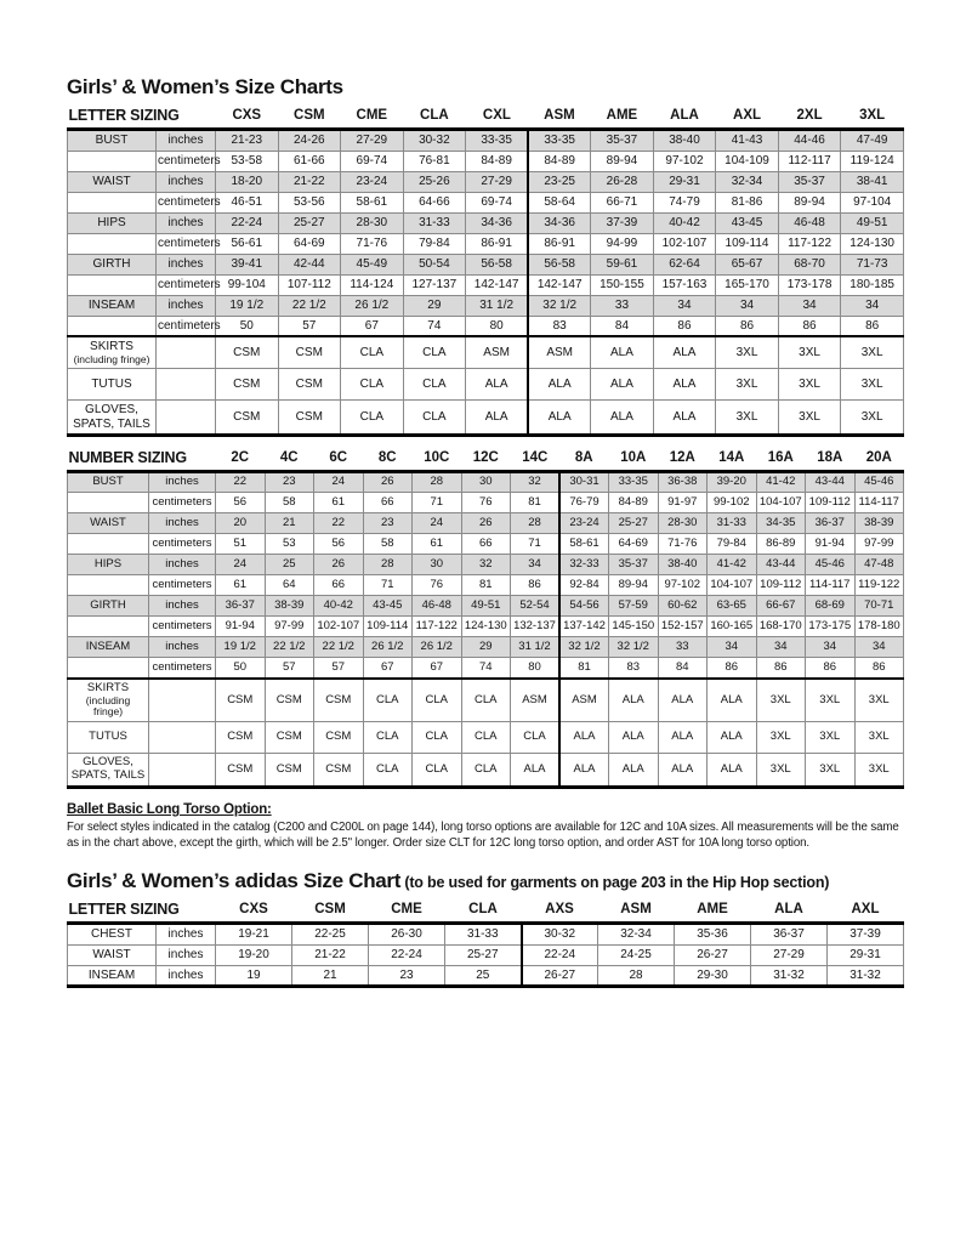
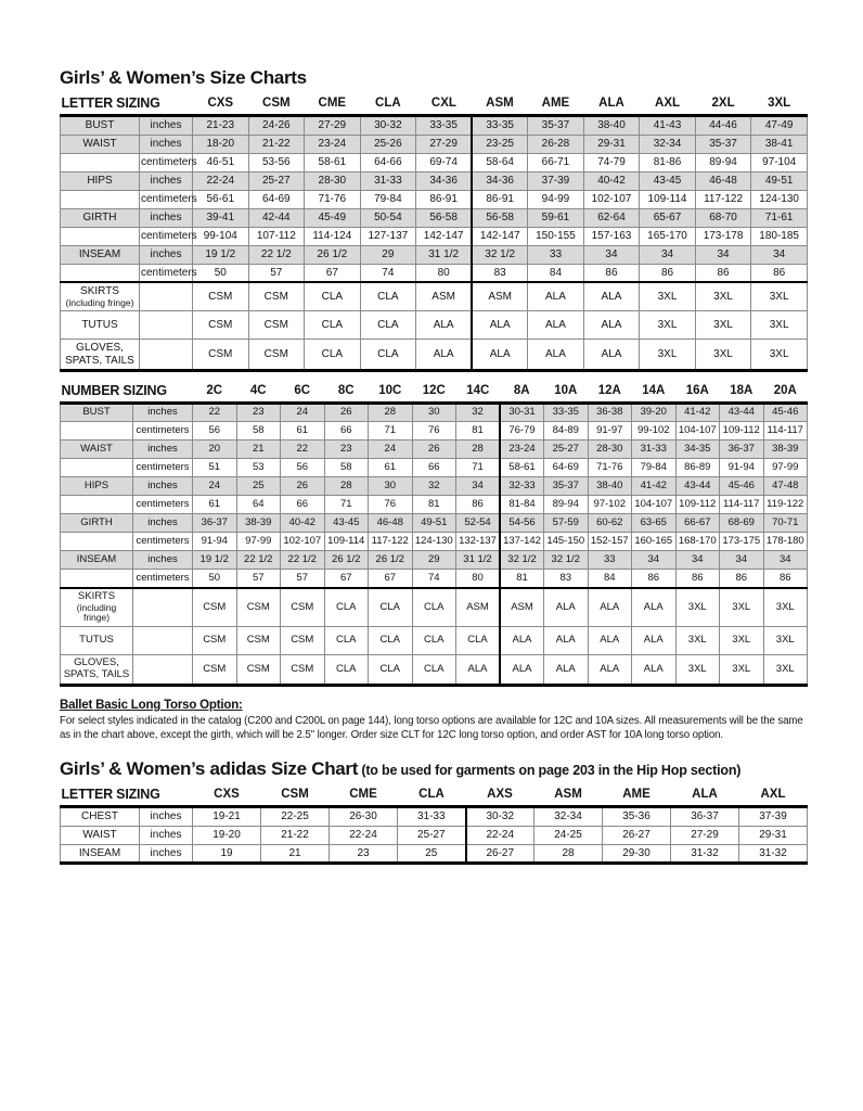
  Girls’ & Women’s Size Charts
  LETTER SIZING	CXS	CSM	CME	CLA	CXL	ASM	AME	ALA	AXL	2XL	3XL
  BUST	inches	21-23	24-26	27-29	30-32	33-35	33-35	35-37	38-40	41-43	44-46	47-49
- 	centimeters	53-58	61-66	69-74	76-81	84-89	84-89	89-94	97-102	104-109	112-117	119-124
  WAIST	inches	18-20	21-22	23-24	25-26	27-29	23-25	26-28	29-31	32-34	35-37	38-41
  	centimeters	46-51	53-56	58-61	64-66	69-74	58-64	66-71	74-79	81-86	89-94	97-104
  HIPS	inches	22-24	25-27	28-30	31-33	34-36	34-36	37-39	40-42	43-45	46-48	49-51
  	centimeters	56-61	64-69	71-76	79-84	86-91	86-91	94-99	102-107	109-114	117-122	124-130
- GIRTH	inches	39-41	42-44	45-49	50-54	56-58	56-58	59-61	62-64	65-67	68-70	71-73
+ GIRTH	inches	39-41	42-44	45-49	50-54	56-58	56-58	59-61	62-64	65-67	68-70	71-61
  	centimeters	99-104	107-112	114-124	127-137	142-147	142-147	150-155	157-163	165-170	173-178	180-185
  INSEAM	inches	19 1/2	22 1/2	26 1/2	29	31 1/2	32 1/2	33	34	34	34	34
  	centimeters	50	57	67	74	80	83	84	86	86	86	86
  SKIRTS(including fringe)		CSM	CSM	CLA	CLA	ASM	ASM	ALA	ALA	3XL	3XL	3XL
  TUTUS		CSM	CSM	CLA	CLA	ALA	ALA	ALA	ALA	3XL	3XL	3XL
  GLOVES, SPATS, TAILS		CSM	CSM	CLA	CLA	ALA	ALA	ALA	ALA	3XL	3XL	3XL
  NUMBER SIZING	2C	4C	6C	8C	10C	12C	14C	8A	10A	12A	14A	16A	18A	20A
  BUST	inches	22	23	24	26	28	30	32	30-31	33-35	36-38	39-20	41-42	43-44	45-46
  	centimeters	56	58	61	66	71	76	81	76-79	84-89	91-97	99-102	104-107	109-112	114-117
  WAIST	inches	20	21	22	23	24	26	28	23-24	25-27	28-30	31-33	34-35	36-37	38-39
  	centimeters	51	53	56	58	61	66	71	58-61	64-69	71-76	79-84	86-89	91-94	97-99
  HIPS	inches	24	25	26	28	30	32	34	32-33	35-37	38-40	41-42	43-44	45-46	47-48
- 	centimeters	61	64	66	71	76	81	86	92-84	89-94	97-102	104-107	109-112	114-117	119-122
+ 	centimeters	61	64	66	71	76	81	86	81-84	89-94	97-102	104-107	109-112	114-117	119-122
  GIRTH	inches	36-37	38-39	40-42	43-45	46-48	49-51	52-54	54-56	57-59	60-62	63-65	66-67	68-69	70-71
  	centimeters	91-94	97-99	102-107	109-114	117-122	124-130	132-137	137-142	145-150	152-157	160-165	168-170	173-175	178-180
  INSEAM	inches	19 1/2	22 1/2	22 1/2	26 1/2	26 1/2	29	31 1/2	32 1/2	32 1/2	33	34	34	34	34
  	centimeters	50	57	57	67	67	74	80	81	83	84	86	86	86	86
  SKIRTS(including fringe)		CSM	CSM	CSM	CLA	CLA	CLA	ASM	ASM	ALA	ALA	ALA	3XL	3XL	3XL
  TUTUS		CSM	CSM	CSM	CLA	CLA	CLA	CLA	ALA	ALA	ALA	ALA	3XL	3XL	3XL
  GLOVES, SPATS, TAILS		CSM	CSM	CSM	CLA	CLA	CLA	ALA	ALA	ALA	ALA	ALA	3XL	3XL	3XL
  Ballet Basic Long Torso Option:
  For select styles indicated in the catalog (C200 and C200L on page 144), long torso options are available for 12C and 10A sizes. All measurements will be the same as in the chart above, except the girth, which will be 2.5" longer. Order size CLT for 12C long torso option, and order AST for 10A long torso option.
  Girls’ & Women’s adidas Size Chart (to be used for garments on page 203 in the Hip Hop section)
  LETTER SIZING	CXS	CSM	CME	CLA	AXS	ASM	AME	ALA	AXL
  CHEST	inches	19-21	22-25	26-30	31-33	30-32	32-34	35-36	36-37	37-39
  WAIST	inches	19-20	21-22	22-24	25-27	22-24	24-25	26-27	27-29	29-31
  INSEAM	inches	19	21	23	25	26-27	28	29-30	31-32	31-32
